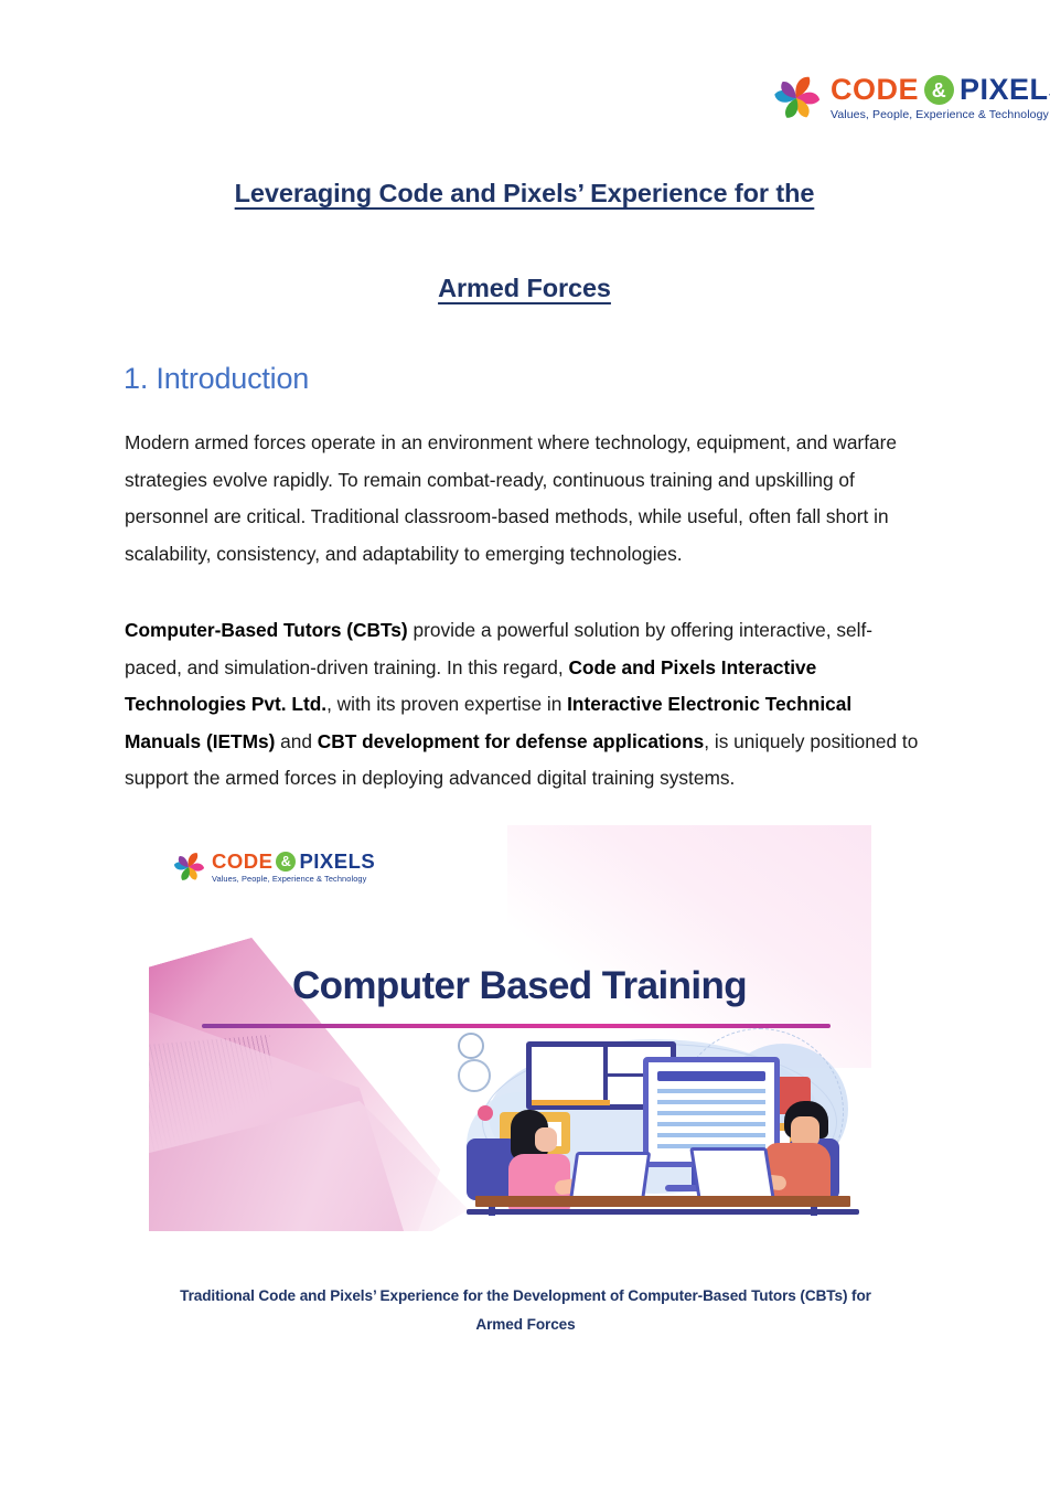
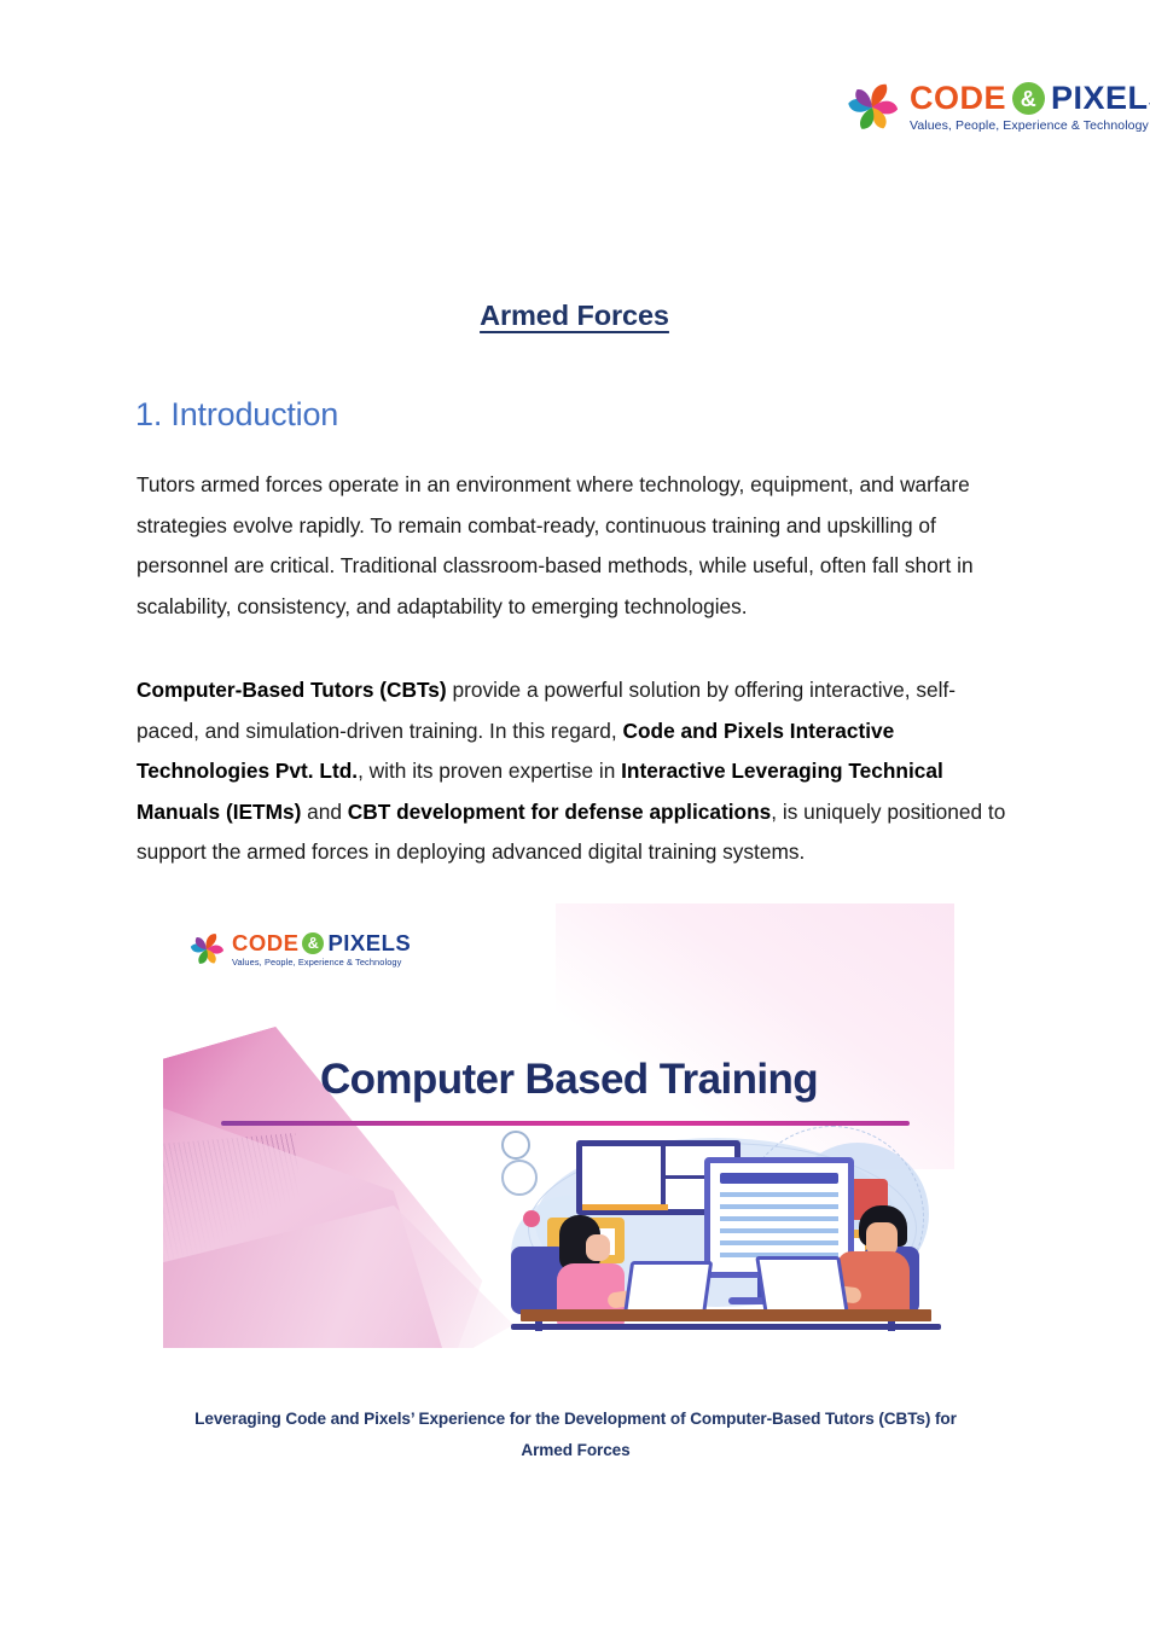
  CODE
  &
  PIXEL
  Values, People, Experience & Technology
- Leveraging Code and Pixels’ Experience for the
  Armed Forces
  1. Introduction
- Modern armed forces operate in an environment where technology, equipment, and warfare strategies evolve rapidly. To remain combat-ready, continuous training and upskilling of personnel are critical. Traditional classroom-based methods, while useful, often fall short in scalability, consistency, and adaptability to emerging technologies.
+ Tutors armed forces operate in an environment where technology, equipment, and warfare strategies evolve rapidly. To remain combat-ready, continuous training and upskilling of personnel are critical. Traditional classroom-based methods, while useful, often fall short in scalability, consistency, and adaptability to emerging technologies.
- Computer-Based Tutors (CBTs) provide a powerful solution by offering interactive, self-paced, and simulation-driven training. In this regard, Code and Pixels Interactive Technologies Pvt. Ltd., with its proven expertise in Interactive Electronic Technical Manuals (IETMs) and CBT development for defense applications, is uniquely positioned to support the armed forces in deploying advanced digital training systems.
+ Computer-Based Tutors (CBTs) provide a powerful solution by offering interactive, self-paced, and simulation-driven training. In this regard, Code and Pixels Interactive Technologies Pvt. Ltd., with its proven expertise in Interactive Leveraging Technical Manuals (IETMs) and CBT development for defense applications, is uniquely positioned to support the armed forces in deploying advanced digital training systems.
  CODE
  &
  PIXELS
  Values, People, Experience & Technology
  Computer Based Training
- Traditional Code and Pixels’ Experience for the Development of Computer-Based Tutors (CBTs) for
+ Leveraging Code and Pixels’ Experience for the Development of Computer-Based Tutors (CBTs) for
  Armed Forces
